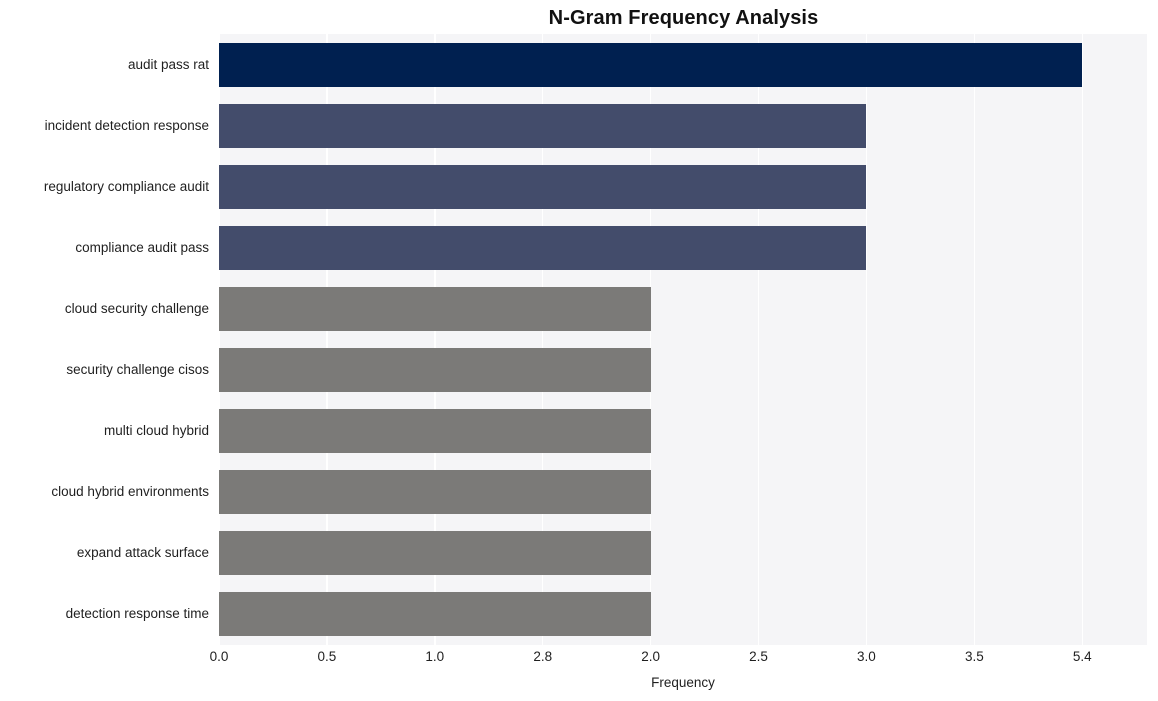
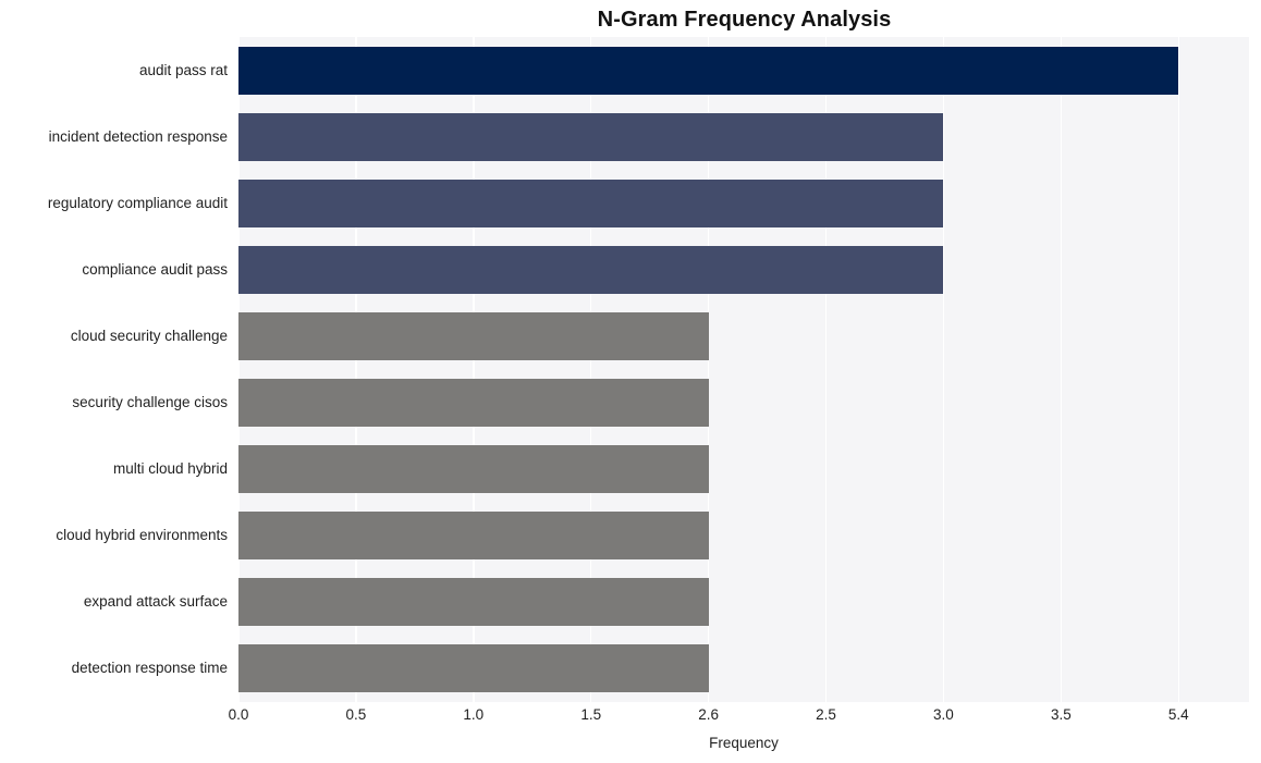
  N-Gram Frequency Analysis
  audit pass rat
  incident detection response
  regulatory compliance audit
  compliance audit pass
  cloud security challenge
  security challenge cisos
  multi cloud hybrid
  cloud hybrid environments
  expand attack surface
  detection response time
  0.0
  0.5
  1.0
- 2.8
+ 1.5
- 2.0
+ 2.6
  2.5
  3.0
  3.5
  5.4
  Frequency
